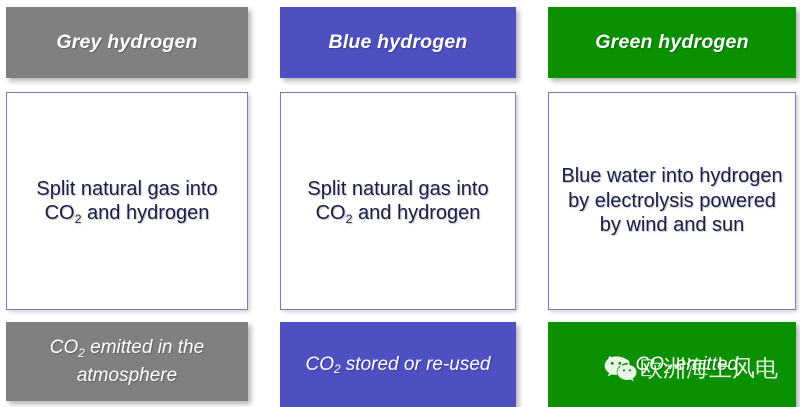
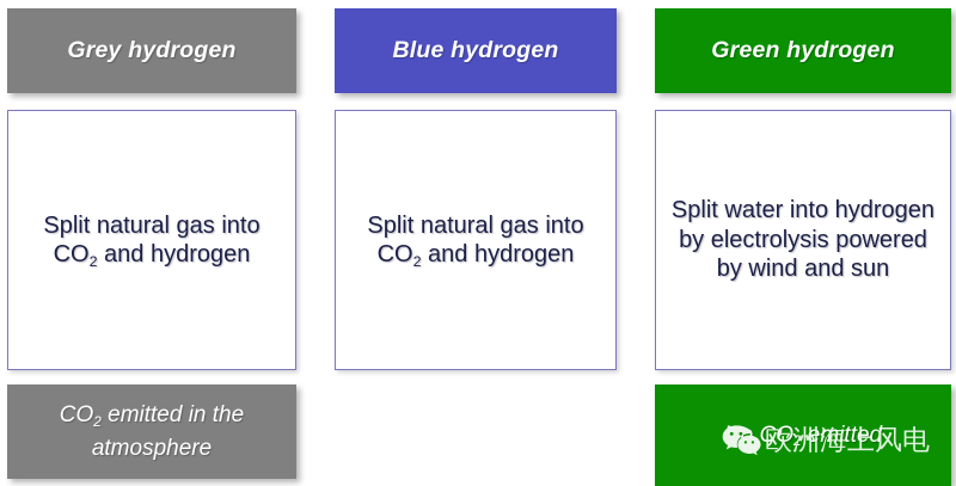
  Grey hydrogen
  Split natural gas into CO2 and hydrogen
  CO2 emitted in the atmosphere
  Blue hydrogen
  Split natural gas into CO2 and hydrogen
- CO2 stored or re-used
  Green hydrogen
- Blue water into hydrogen by electrolysis powered by wind and sun
+ Split water into hydrogen by electrolysis powered by wind and sun
  o CO2 emitted
  欧洲海上风电
